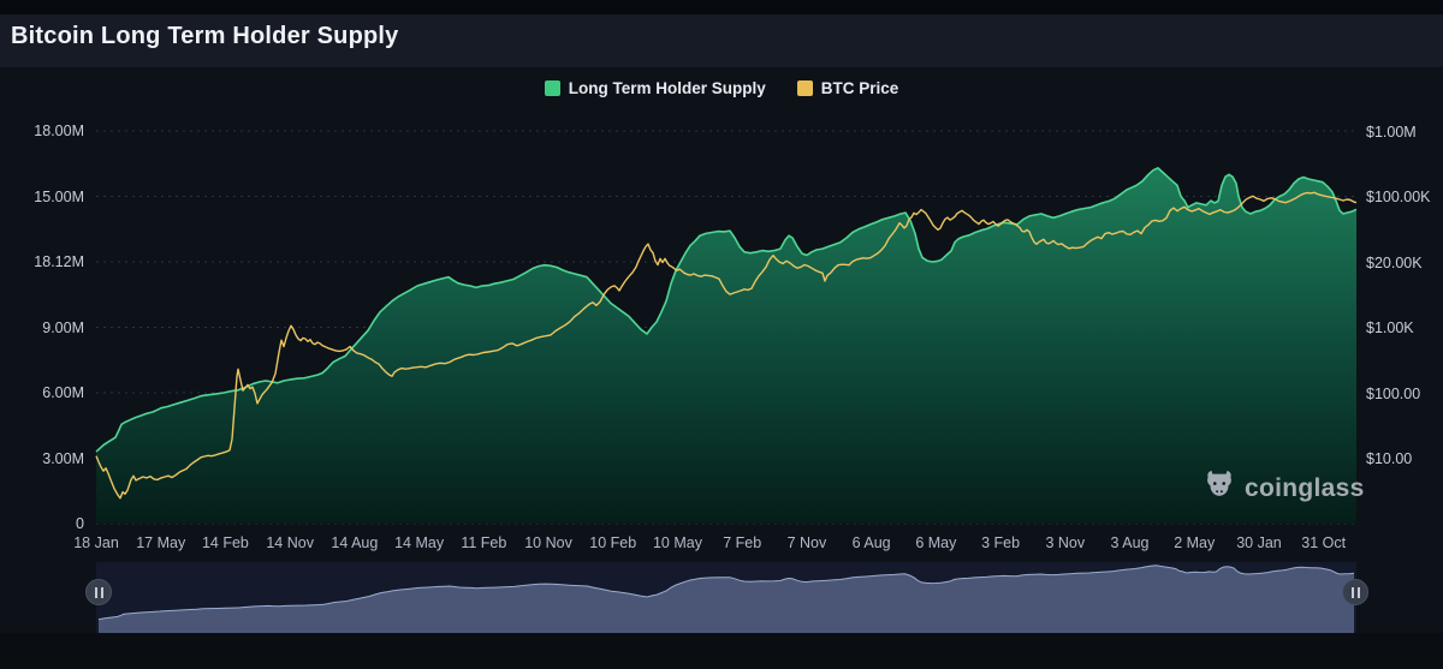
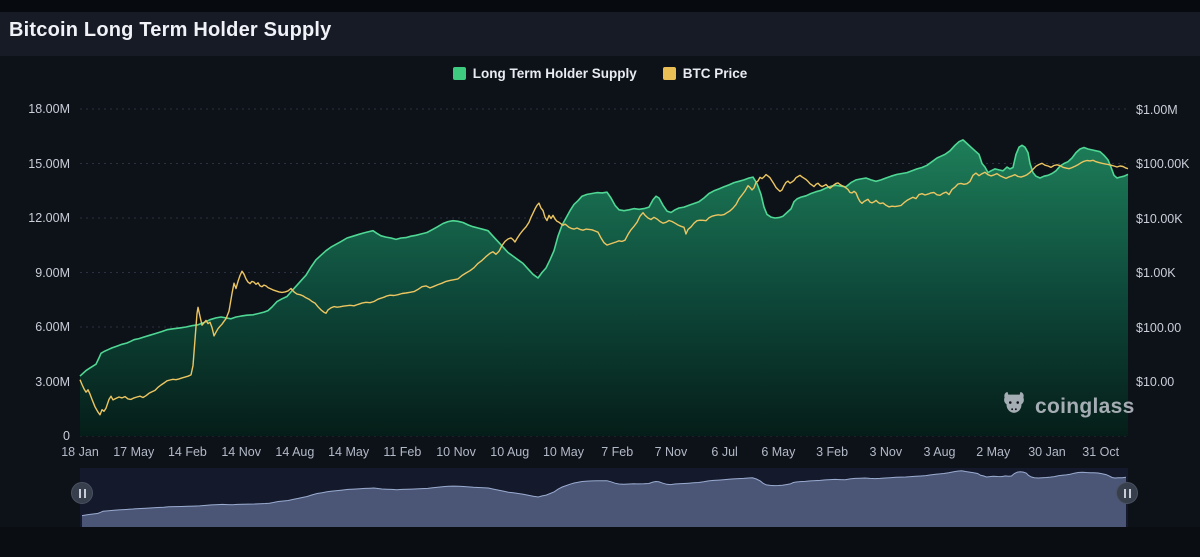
  Bitcoin Long Term Holder Supply
  Long Term Holder Supply
  BTC Price
  18.00M
  15.00M
- 18.12M
+ 12.00M
  9.00M
  6.00M
  3.00M
  0
  $1.00M
  $100.00K
- $20.00K
+ $10.00K
  $1.00K
  $100.00
  $10.00
  18 Jan
  17 May
  14 Feb
  14 Nov
  14 Aug
  14 May
  11 Feb
  10 Nov
- 10 Feb
+ 10 Aug
  10 May
  7 Feb
  7 Nov
- 6 Aug
+ 6 Jul
  6 May
  3 Feb
  3 Nov
  3 Aug
  2 May
  30 Jan
  31 Oct
  coinglass
